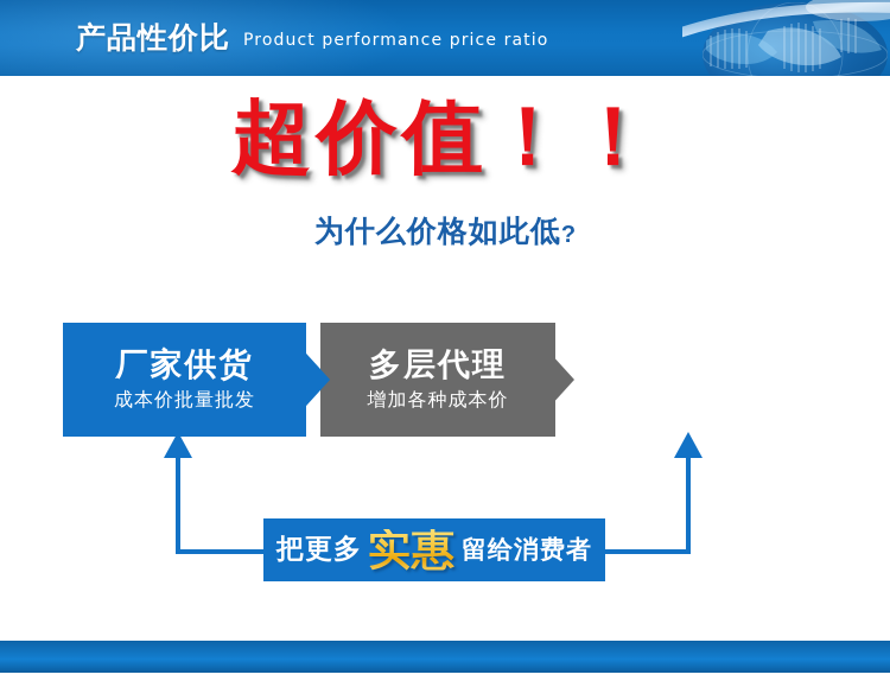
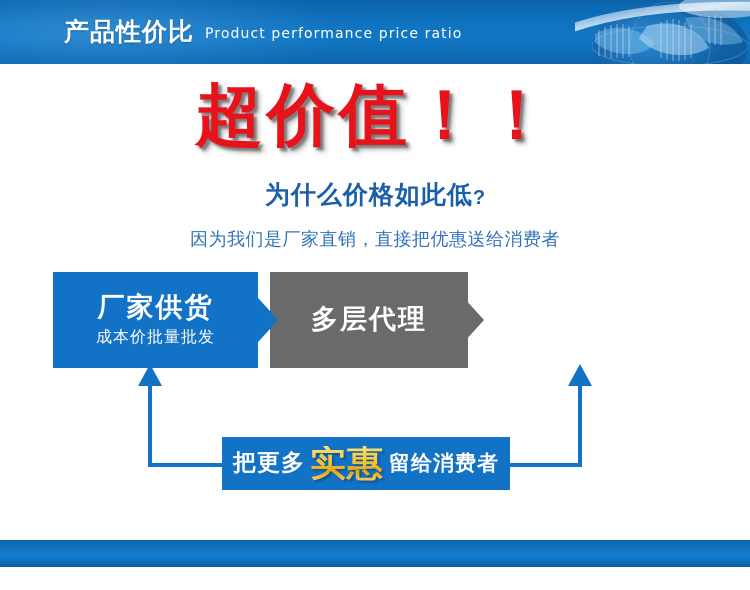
  产品性价比
  Product performance price ratio
  超价值！！
  为什么
  价格如此低
  ?
+ 因为我们是厂家直销，直接把优惠送给消费者
  厂家供货
  成本价批量批发
  多层代理
- 增加各种成本价
  把更多
  实惠
  留给消费者
